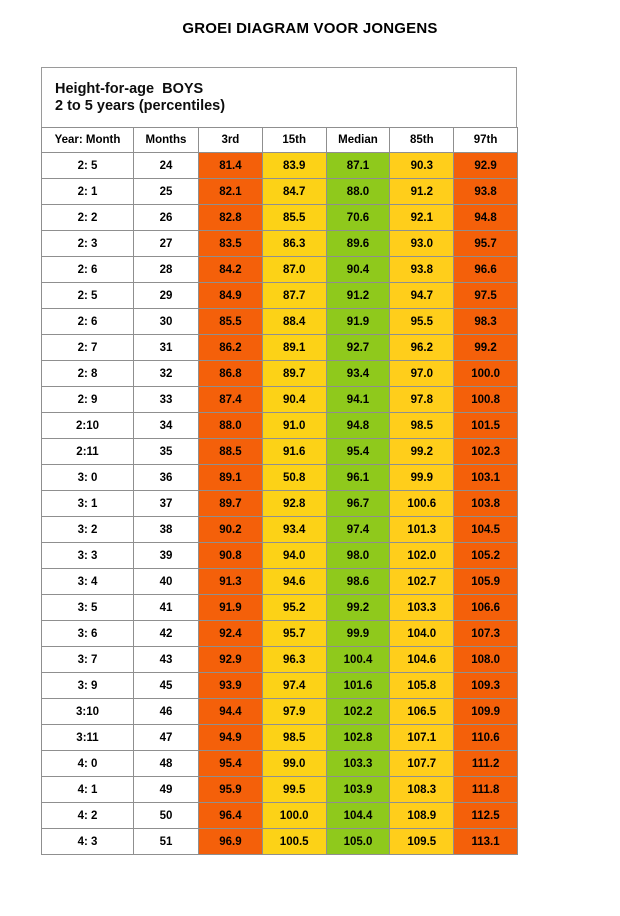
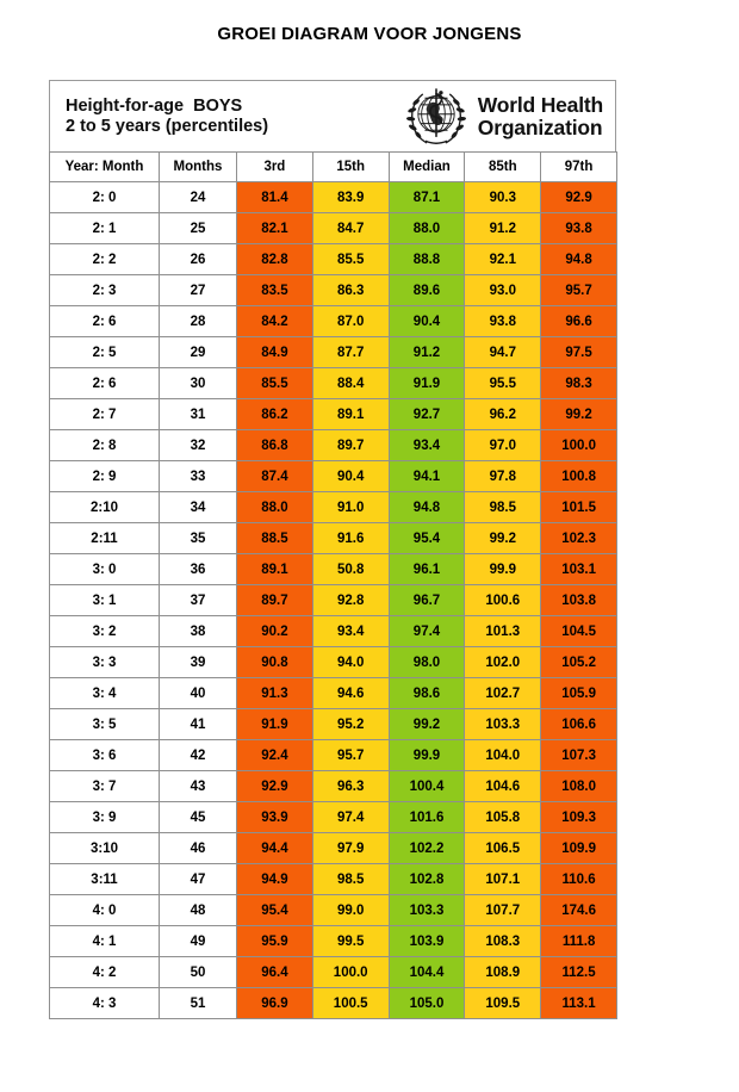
  GROEI DIAGRAM VOOR JONGENS
  Height-for-age BOYS
  2 to 5 years (percentiles)
+ World Health
+ Organization
  Year: Month	Months	3rd	15th	Median	85th	97th
- 2: 5	24	81.4	83.9	87.1	90.3	92.9
+ 2: 0	24	81.4	83.9	87.1	90.3	92.9
  2: 1	25	82.1	84.7	88.0	91.2	93.8
- 2: 2	26	82.8	85.5	70.6	92.1	94.8
+ 2: 2	26	82.8	85.5	88.8	92.1	94.8
  2: 3	27	83.5	86.3	89.6	93.0	95.7
  2: 6	28	84.2	87.0	90.4	93.8	96.6
  2: 5	29	84.9	87.7	91.2	94.7	97.5
  2: 6	30	85.5	88.4	91.9	95.5	98.3
  2: 7	31	86.2	89.1	92.7	96.2	99.2
  2: 8	32	86.8	89.7	93.4	97.0	100.0
  2: 9	33	87.4	90.4	94.1	97.8	100.8
  2:10	34	88.0	91.0	94.8	98.5	101.5
  2:11	35	88.5	91.6	95.4	99.2	102.3
  3: 0	36	89.1	50.8	96.1	99.9	103.1
  3: 1	37	89.7	92.8	96.7	100.6	103.8
  3: 2	38	90.2	93.4	97.4	101.3	104.5
  3: 3	39	90.8	94.0	98.0	102.0	105.2
  3: 4	40	91.3	94.6	98.6	102.7	105.9
  3: 5	41	91.9	95.2	99.2	103.3	106.6
  3: 6	42	92.4	95.7	99.9	104.0	107.3
  3: 7	43	92.9	96.3	100.4	104.6	108.0
  3: 9	45	93.9	97.4	101.6	105.8	109.3
  3:10	46	94.4	97.9	102.2	106.5	109.9
  3:11	47	94.9	98.5	102.8	107.1	110.6
- 4: 0	48	95.4	99.0	103.3	107.7	111.2
+ 4: 0	48	95.4	99.0	103.3	107.7	174.6
  4: 1	49	95.9	99.5	103.9	108.3	111.8
  4: 2	50	96.4	100.0	104.4	108.9	112.5
  4: 3	51	96.9	100.5	105.0	109.5	113.1
